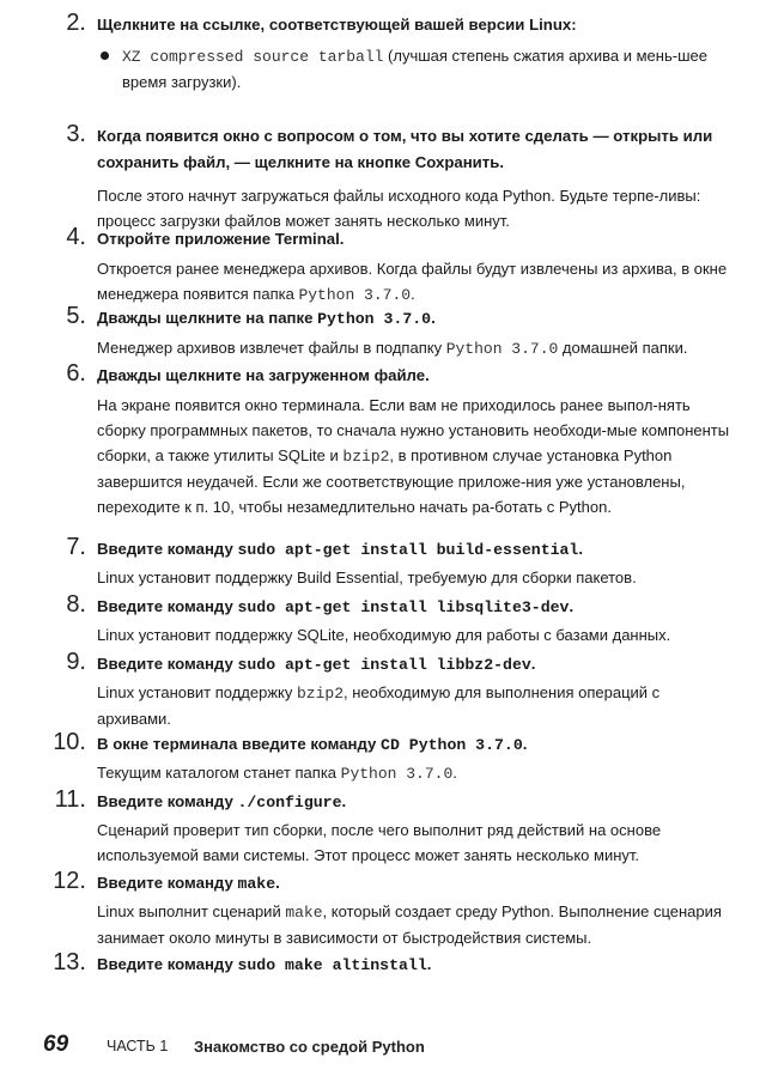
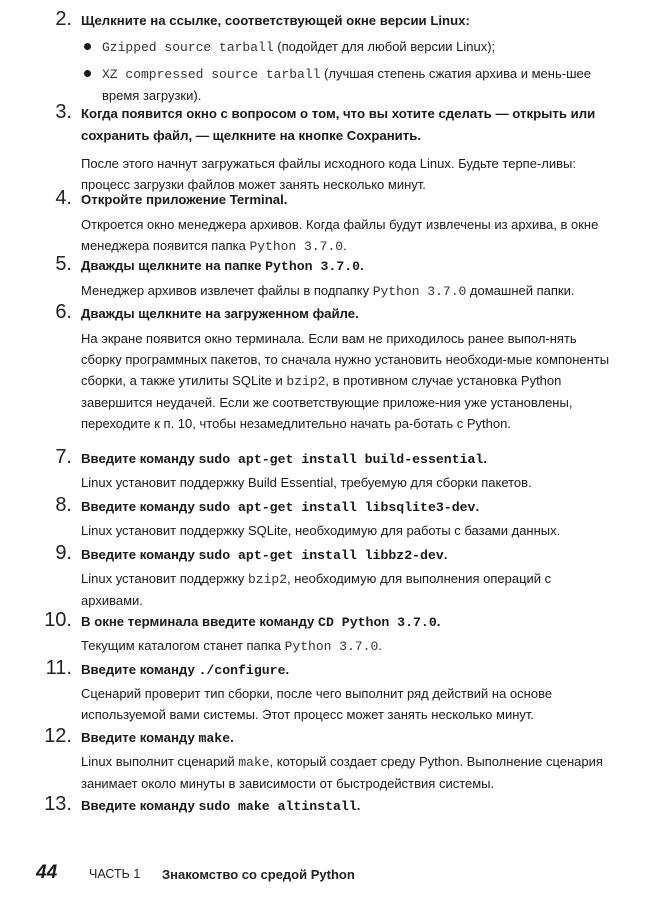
  2.
- Щелкните на ссылке, соответствующей вашей версии Linux:
+ Щелкните на ссылке, соответствующей окне версии Linux:
+ Gzipped source tarball (подойдет для любой версии Linux);
  XZ compressed source tarball (лучшая степень сжатия архива и мень-шее время загрузки).
  3.
  Когда появится окно с вопросом о том, что вы хотите сделать — открыть или сохранить файл, — щелкните на кнопке Сохранить.
- После этого начнут загружаться файлы исходного кода Python. Будьте терпе-ливы: процесс загрузки файлов может занять несколько минут.
+ После этого начнут загружаться файлы исходного кода Linux. Будьте терпе-ливы: процесс загрузки файлов может занять несколько минут.
  4.
  Откройте приложение Terminal.
- Откроется ранее менеджера архивов. Когда файлы будут извлечены из архива, в окне менеджера появится папка Python 3.7.0.
+ Откроется окно менеджера архивов. Когда файлы будут извлечены из архива, в окне менеджера появится папка Python 3.7.0.
  5.
  Дважды щелкните на папке Python 3.7.0.
  Менеджер архивов извлечет файлы в подпапку Python 3.7.0 домашней папки.
  6.
  Дважды щелкните на загруженном файле.
  На экране появится окно терминала. Если вам не приходилось ранее выпол-нять сборку программных пакетов, то сначала нужно установить необходи-мые компоненты сборки, а также утилиты SQLite и bzip2, в противном случае установка Python завершится неудачей. Если же соответствующие приложе-ния уже установлены, переходите к п. 10, чтобы незамедлительно начать ра-ботать с Python.
  7.
  Введите команду sudo apt-get install build-essential.
  Linux установит поддержку Build Essential, требуемую для сборки пакетов.
  8.
  Введите команду sudo apt-get install libsqlite3-dev.
  Linux установит поддержку SQLite, необходимую для работы с базами данных.
  9.
  Введите команду sudo apt-get install libbz2-dev.
  Linux установит поддержку bzip2, необходимую для выполнения операций с архивами.
  10.
  В окне терминала введите команду CD Python 3.7.0.
  Текущим каталогом станет папка Python 3.7.0.
  11.
  Введите команду ./configure.
  Сценарий проверит тип сборки, после чего выполнит ряд действий на основе используемой вами системы. Этот процесс может занять несколько минут.
  12.
  Введите команду make.
  Linux выполнит сценарий make, который создает среду Python. Выполнение сценария занимает около минуты в зависимости от быстродействия системы.
  13.
  Введите команду sudo make altinstall.
- 69
+ 44
  ЧАСТЬ 1
  Знакомство со средой Python
